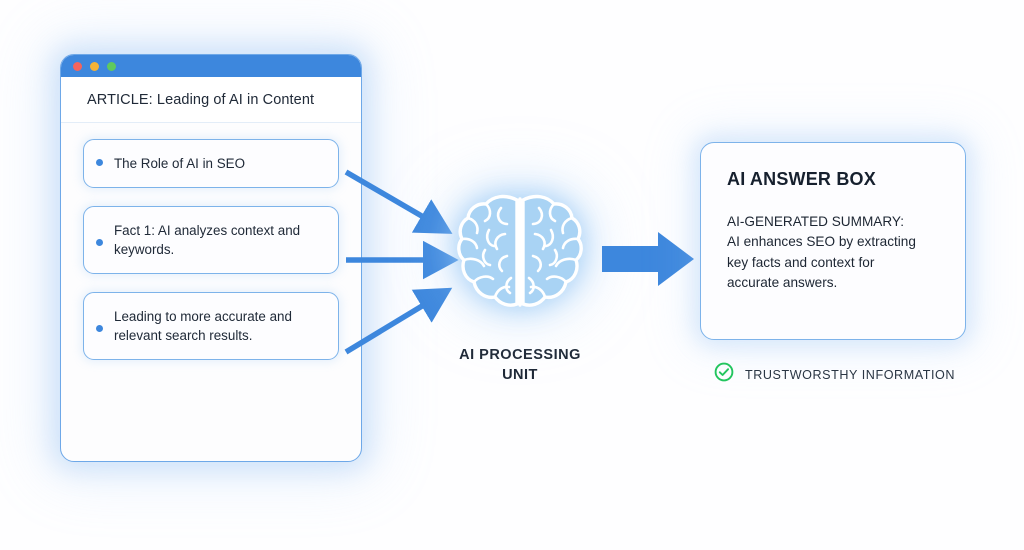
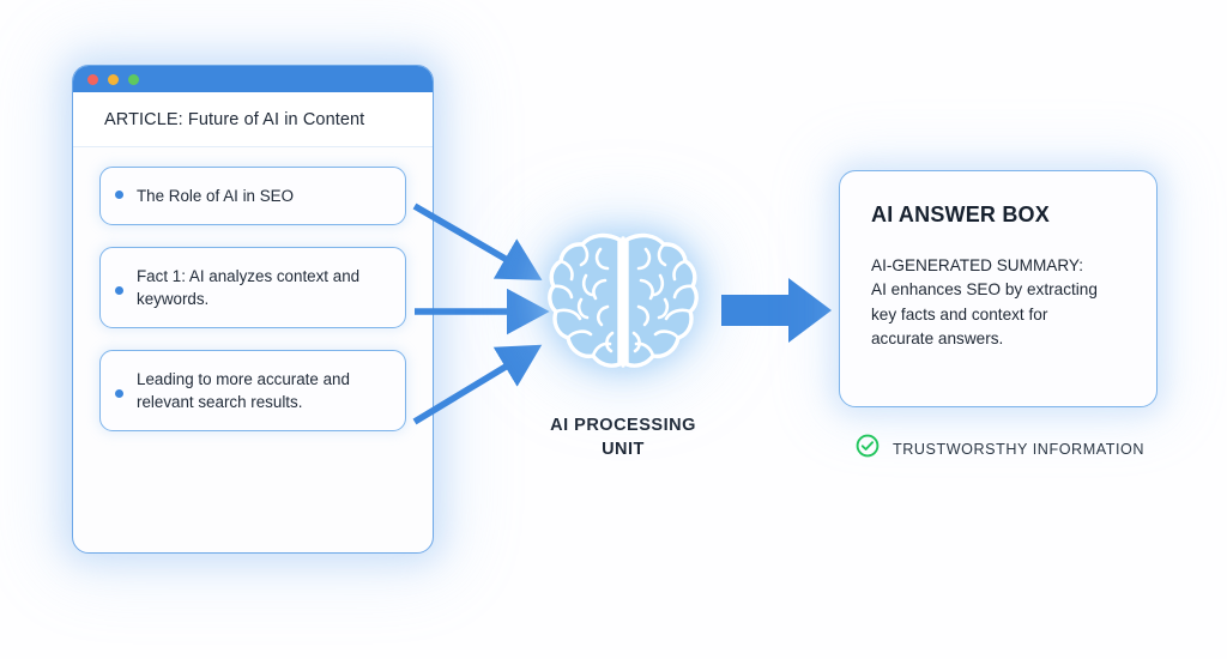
- ARTICLE: Leading of AI in Content
+ ARTICLE: Future of AI in Content
  The Role of AI in SEO
  Fact 1: AI analyzes context and keywords.
  Leading to more accurate and relevant search results.
  AI PROCESSING
  UNIT
  AI ANSWER BOX
  AI-GENERATED SUMMARY:
  AI enhances SEO by extracting
  key facts and context for
  accurate answers.
  TRUSTWORSTHY INFORMATION
